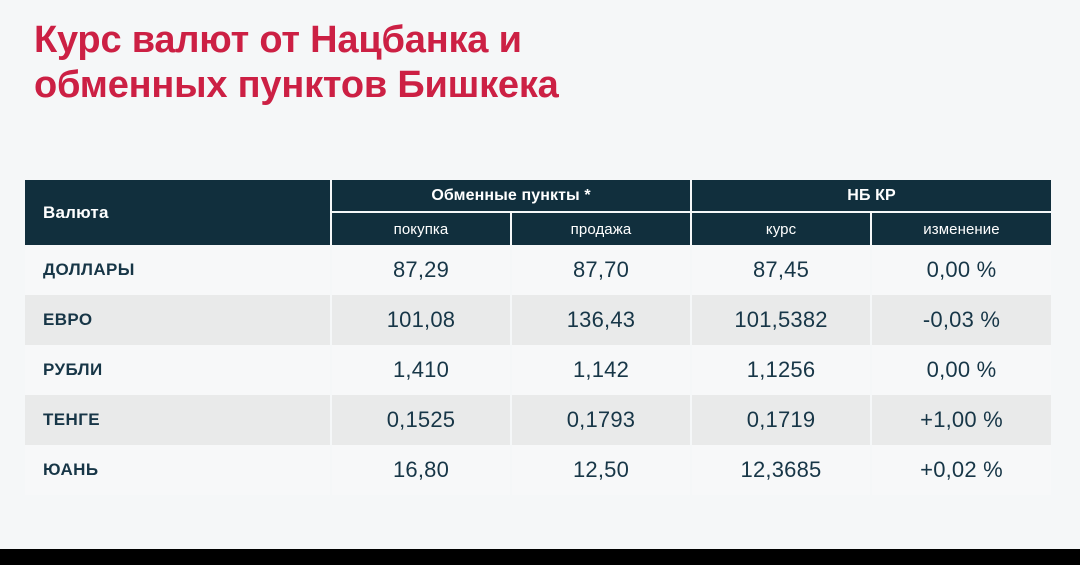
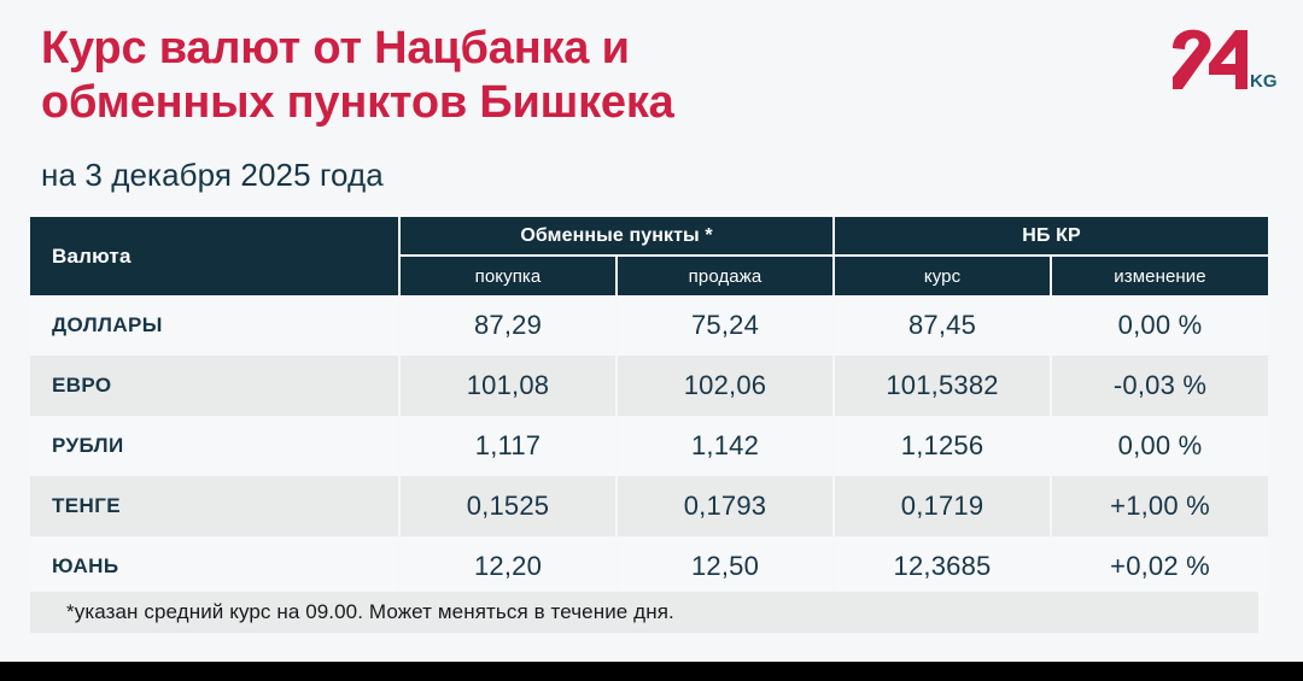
  Курс валют от Нацбанка и
  обменных пунктов Бишкека
+ на 3 декабря 2025 года
+ KG
  Валюта	Обменные пункты *	НБ КР
  покупка	продажа	курс	изменение
- ДОЛЛАРЫ	87,29	87,70	87,45	0,00 %
+ ДОЛЛАРЫ	87,29	75,24	87,45	0,00 %
- ЕВРО	101,08	136,43	101,5382	-0,03 %
+ ЕВРО	101,08	102,06	101,5382	-0,03 %
- РУБЛИ	1,410	1,142	1,1256	0,00 %
+ РУБЛИ	1,117	1,142	1,1256	0,00 %
  ТЕНГЕ	0,1525	0,1793	0,1719	+1,00 %
- ЮАНЬ	16,80	12,50	12,3685	+0,02 %
+ ЮАНЬ	12,20	12,50	12,3685	+0,02 %
+ *указан средний курс на 09.00. Может меняться в течение дня.
